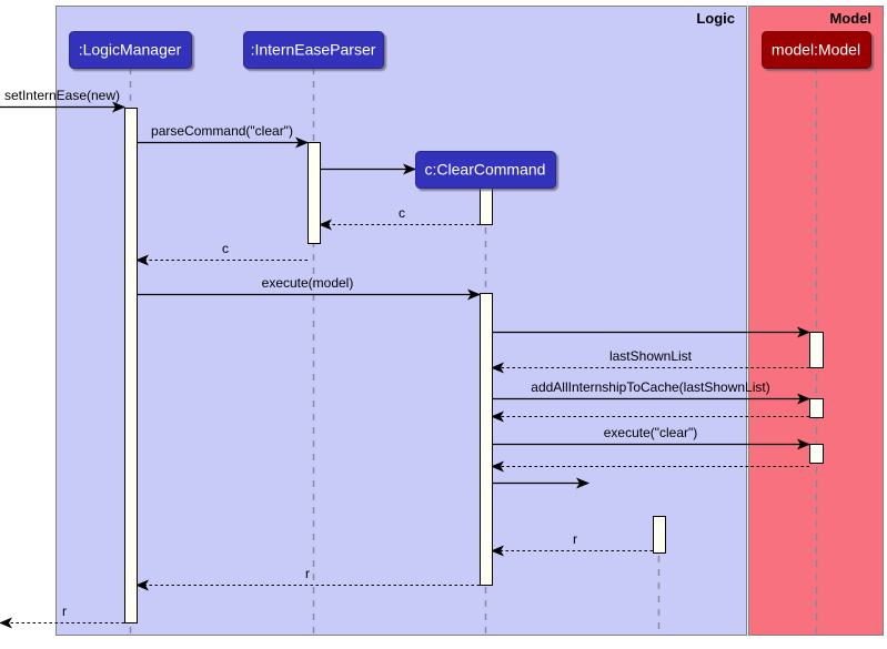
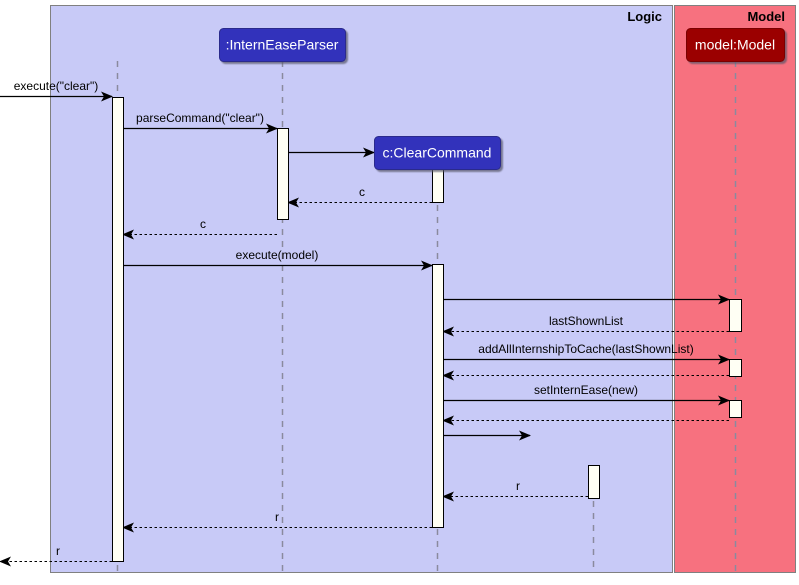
  Logic
  Model
- :LogicManager
  :InternEaseParser
  model:Model
  c:ClearCommand
- setInternEase(new)
+ execute("clear")
  parseCommand("clear")
  c
  c
  execute(model)
  lastShownList
  addAllInternshipToCache(lastShownList)
- execute("clear")
+ setInternEase(new)
  r
  r
  r
